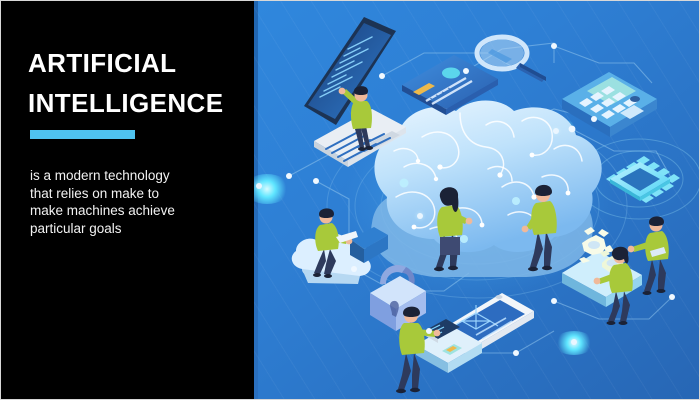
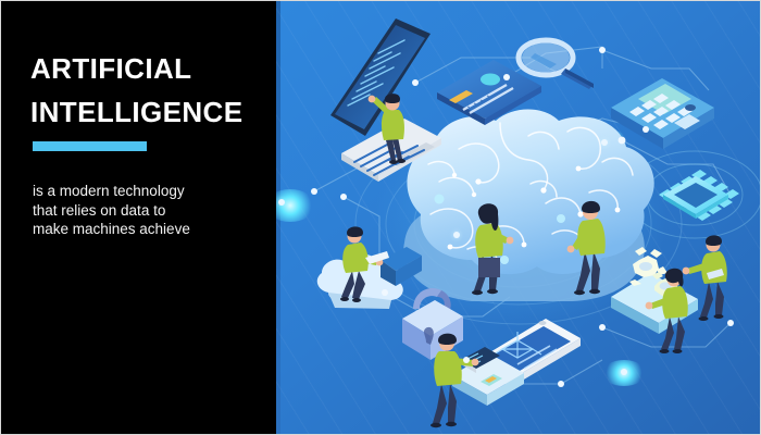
  ARTIFICIAL
  INTELLIGENCE
  is a modern technology
- that relies on make to
+ that relies on data to
  make machines achieve
- particular goals
